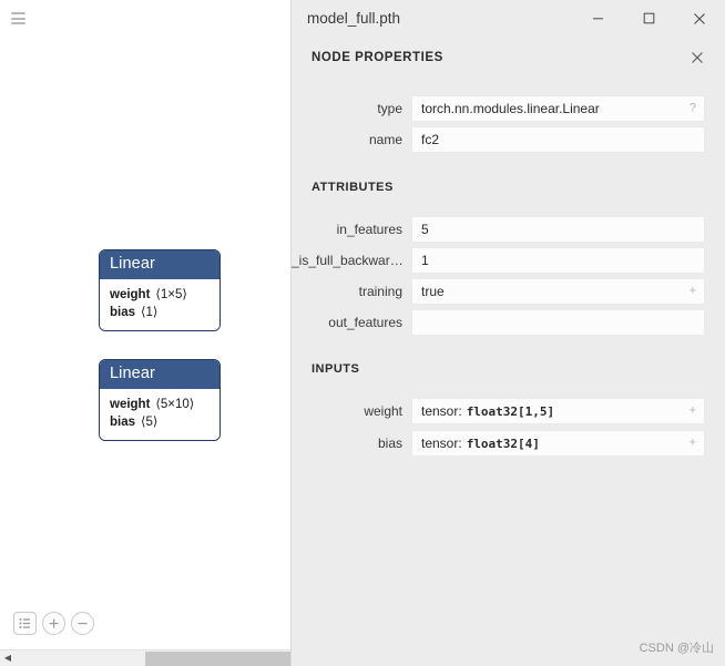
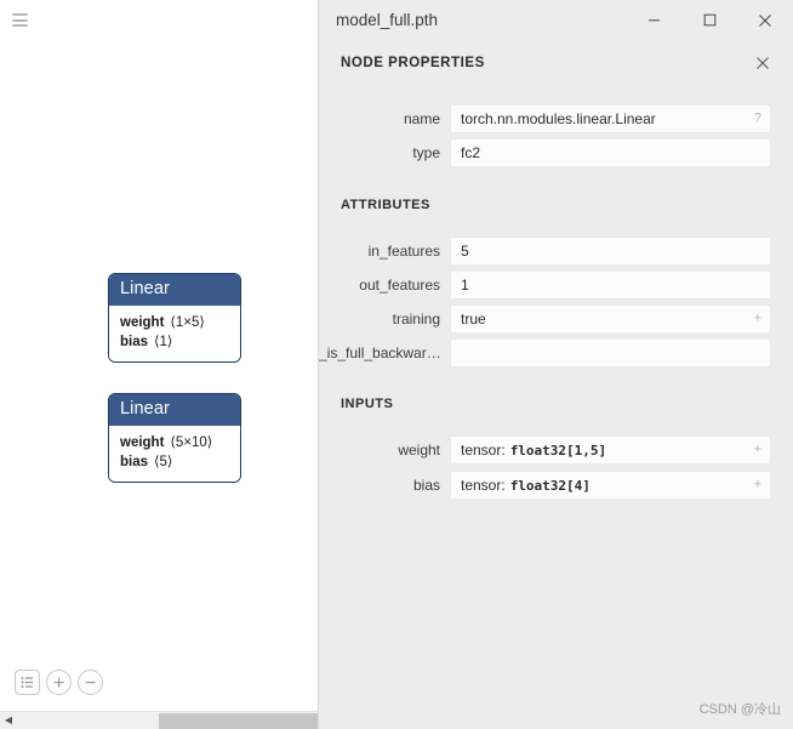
  Linear
  weight ⟨1×5⟩
  bias ⟨1⟩
  Linear
  weight ⟨5×10⟩
  bias ⟨5⟩
  ◀
  model_full.pth
  NODE PROPERTIES
- type
+ name
  torch.nn.modules.linear.Linear
  ?
- name
+ type
  fc2
  ATTRIBUTES
  in_features
  5
- _is_full_backwar…
+ out_features
  1
  training
  true
  +
- out_features
+ _is_full_backwar…
  INPUTS
  weight
  tensor:
  float32[1,5]
  +
  bias
  tensor:
  float32[4]
  +
  CSDN @冷山
